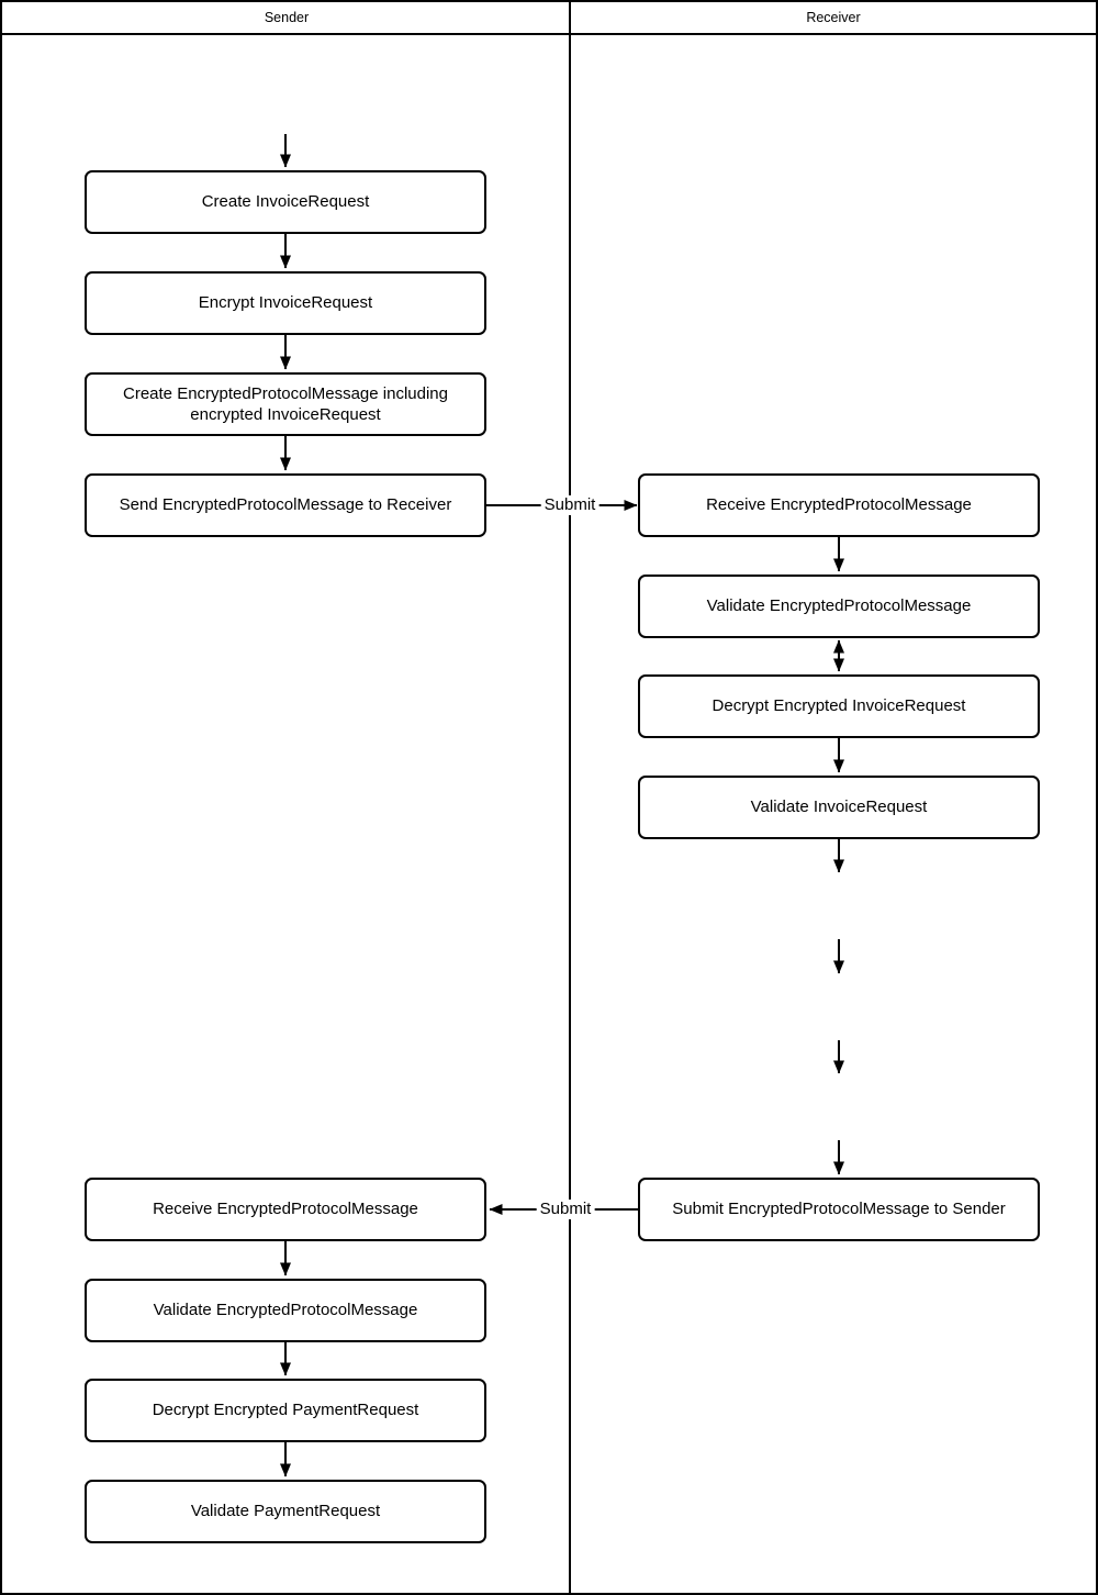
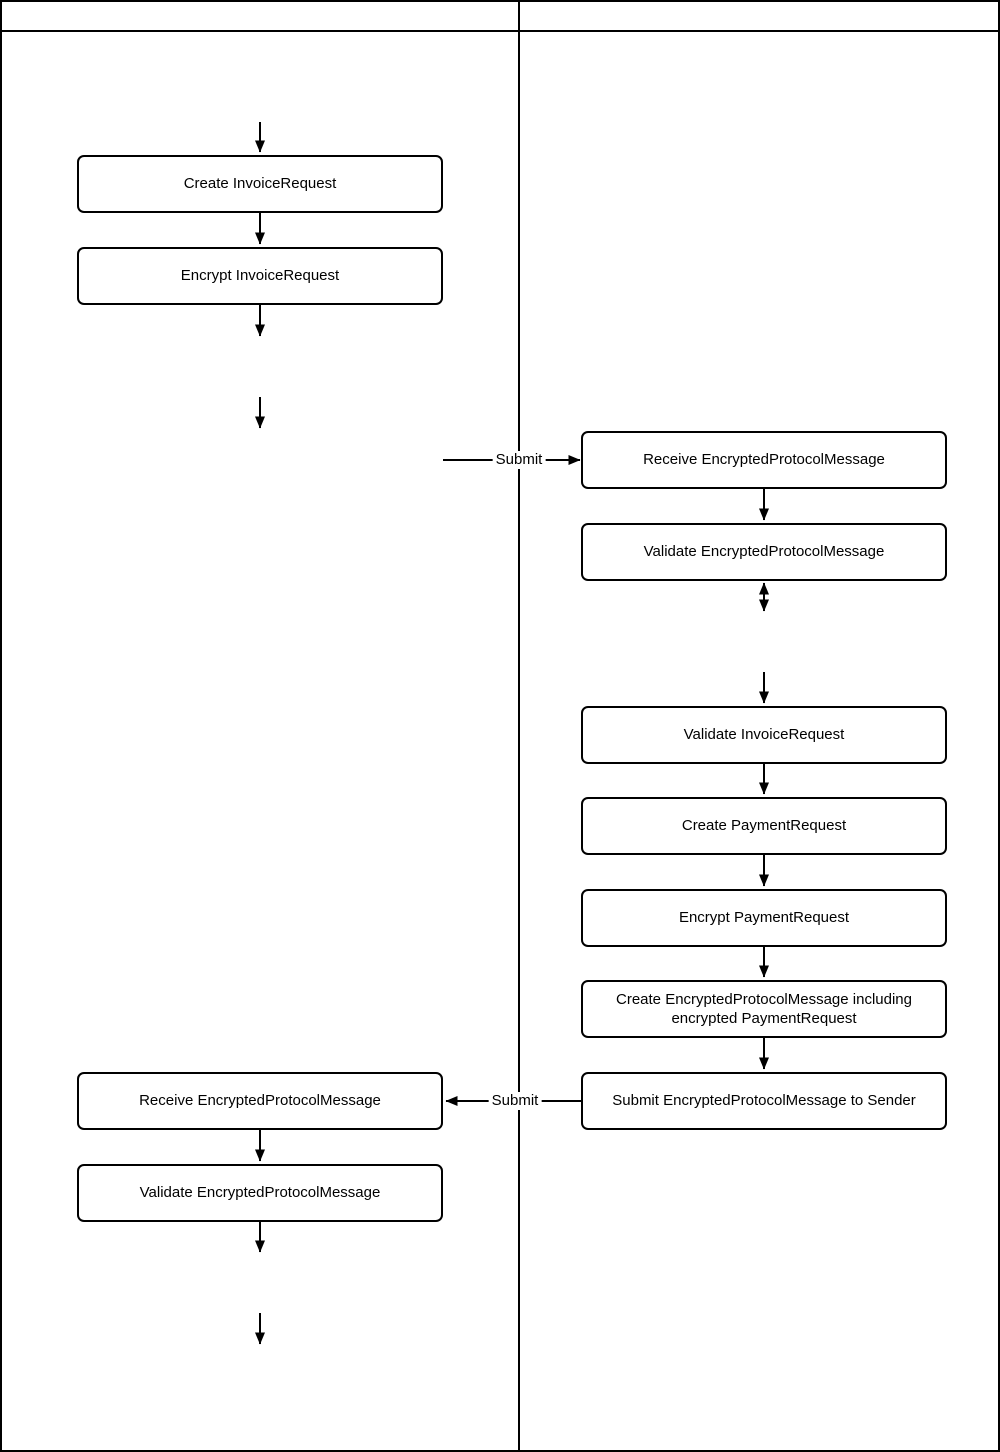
- Sender
- Receiver
  Create InvoiceRequest
  Encrypt InvoiceRequest
- Create EncryptedProtocolMessage including encrypted InvoiceRequest
- Send EncryptedProtocolMessage to Receiver
  Receive EncryptedProtocolMessage
  Validate EncryptedProtocolMessage
- Decrypt Encrypted PaymentRequest
- Validate PaymentRequest
  Receive EncryptedProtocolMessage
  Validate EncryptedProtocolMessage
- Decrypt Encrypted InvoiceRequest
  Validate InvoiceRequest
+ Create PaymentRequest
+ Encrypt PaymentRequest
+ Create EncryptedProtocolMessage including encrypted PaymentRequest
  Submit EncryptedProtocolMessage to Sender
  Submit
  Submit
